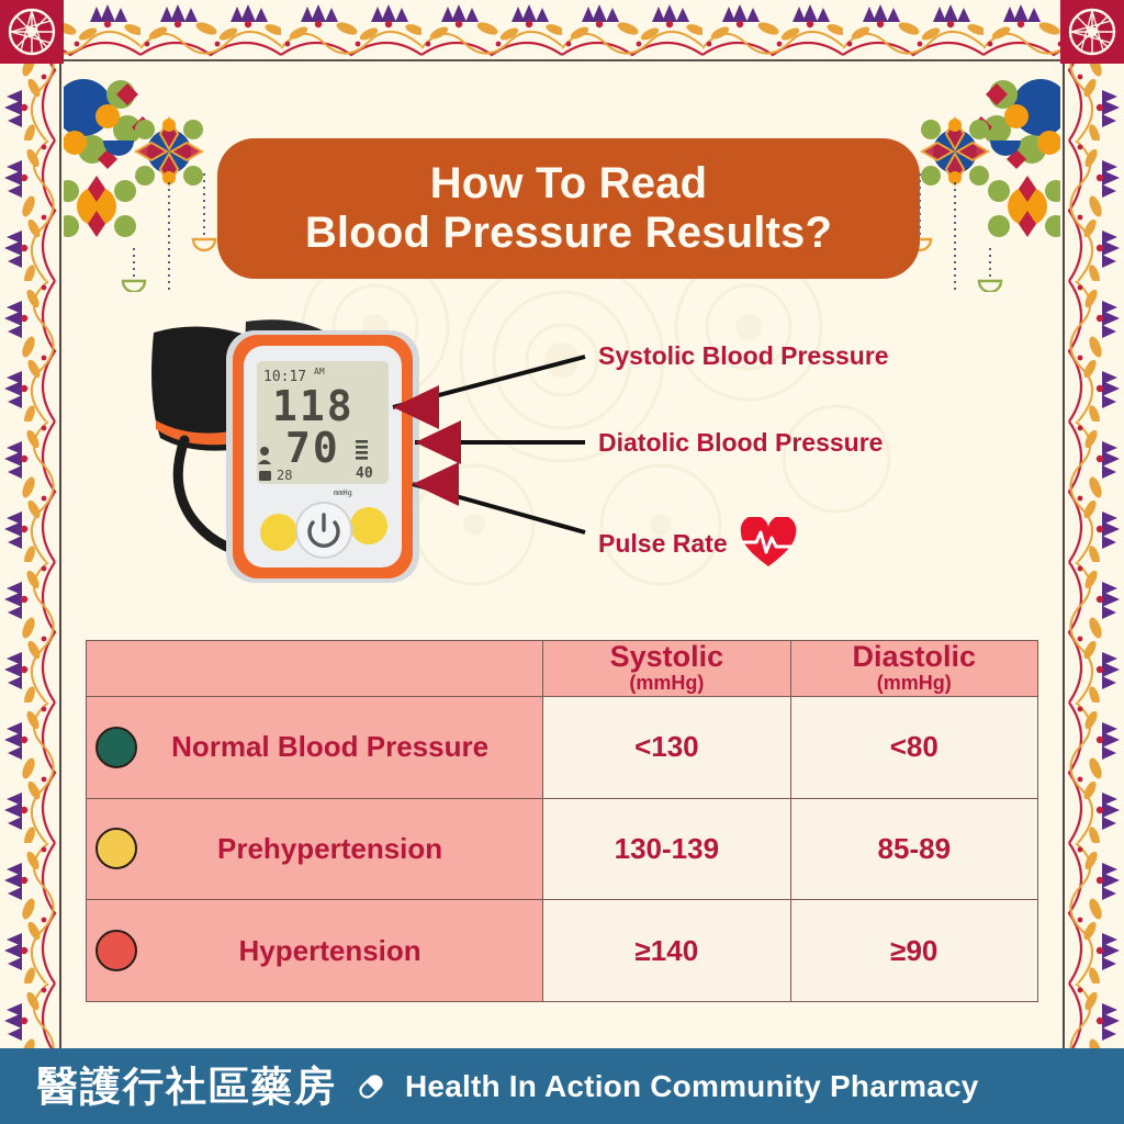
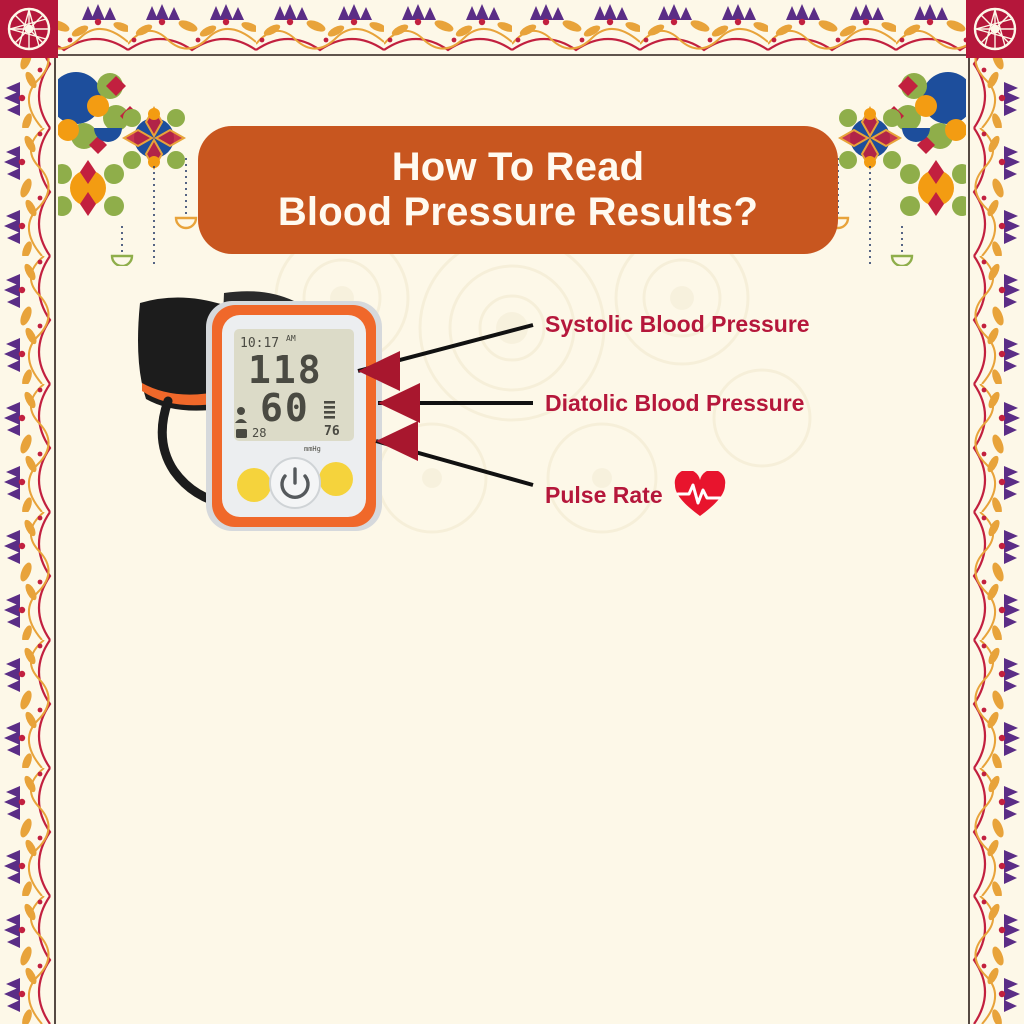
  How To Read
  Blood Pressure Results?
  10:17
  AM
  118
- 70
+ 60
- 40
+ 76
  28
  mmHg
  Systolic Blood Pressure
  Diatolic Blood Pressure
  Pulse Rate
- 	Systolic (mmHg)	Diastolic (mmHg)
- Normal Blood Pressure	<130	<80
- Prehypertension	130-139	85-89
- Hypertension	≥140	≥90
- 醫護行社區藥房
- Health In Action Community Pharmacy
